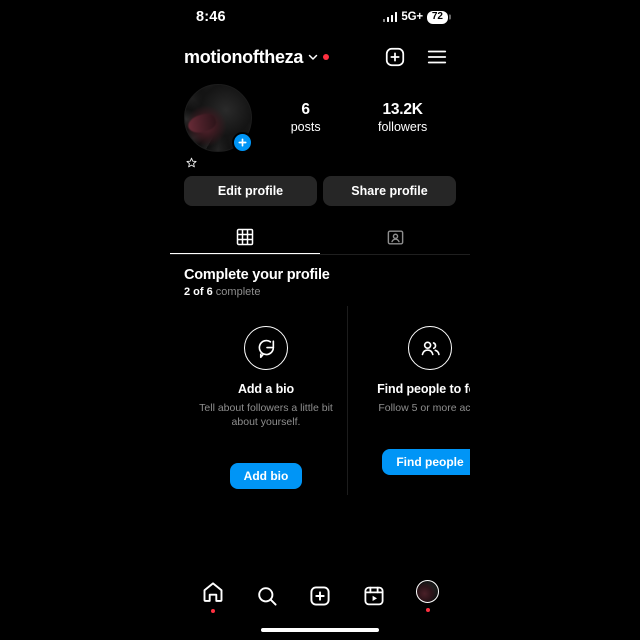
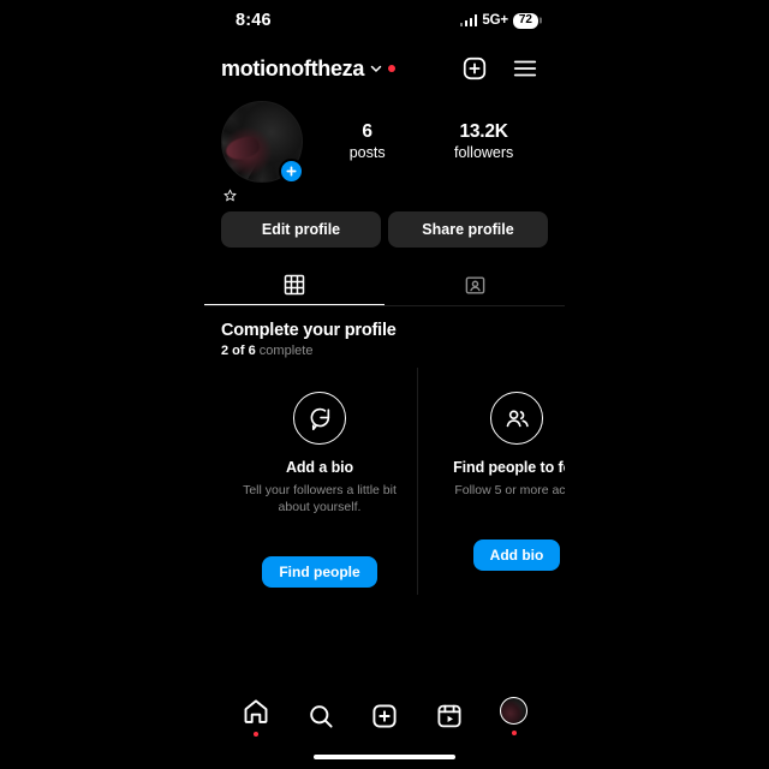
  8:46
  5G+
  72
  motionoftheza
  6
  posts
  13.2K
  followers
  Edit profile
  Share profile
  Complete your profile
  2 of 6 complete
  Add a bio
- Tell about followers a little bit about yourself.
+ Tell your followers a little bit about yourself.
- Add bio
+ Find people
  Find people to f
  Follow 5 or more ac
- Find people
+ Add bio
